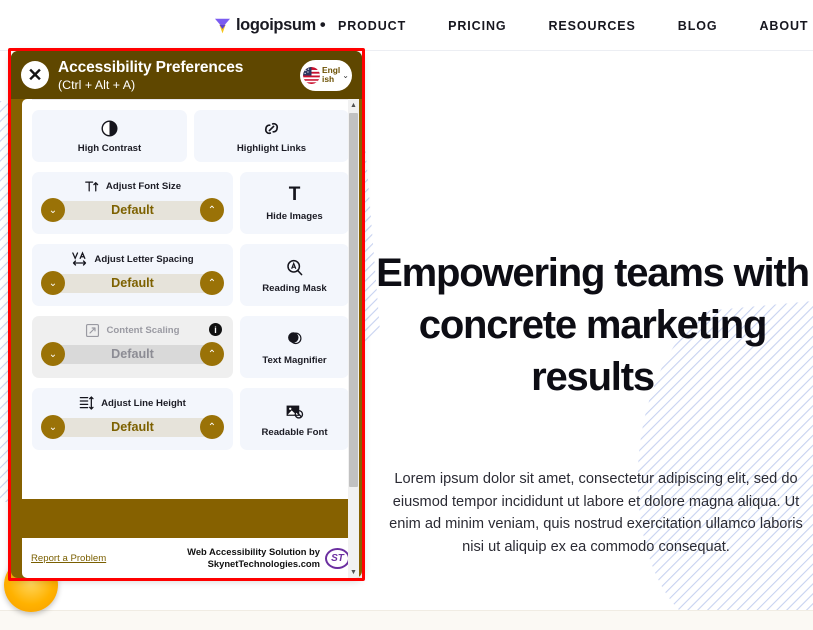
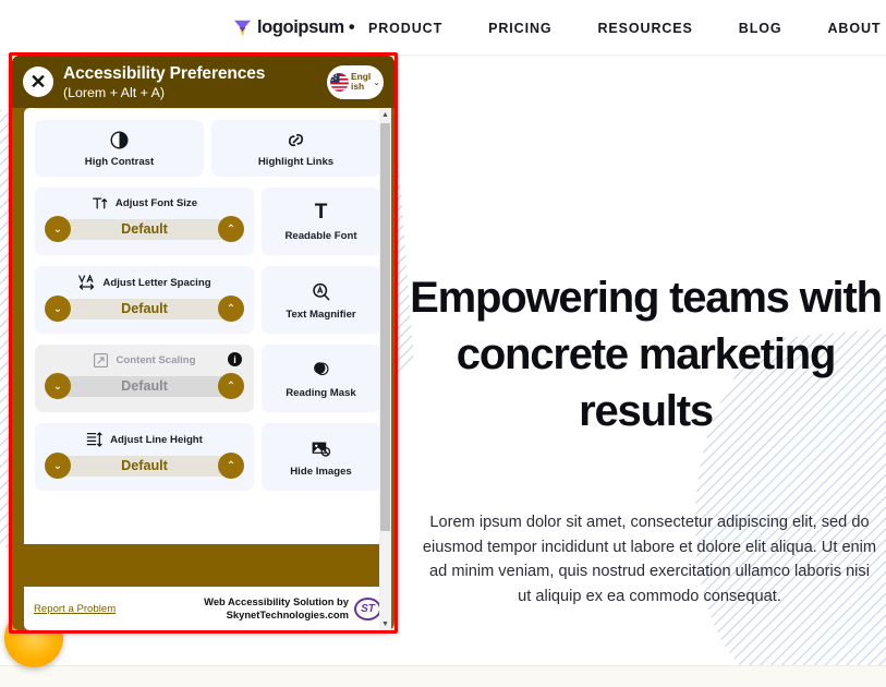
  logoipsum
  •
  PRODUCT
  PRICING
  RESOURCES
  BLOG
  ABOUT
  Empowering teams with concrete marketing results
- Lorem ipsum dolor sit amet, consectetur adipiscing elit, sed do eiusmod tempor incididunt ut labore et dolore magna aliqua. Ut enim ad minim veniam, quis nostrud exercitation ullamco laboris nisi ut aliquip ex ea commodo consequat.
+ Lorem ipsum dolor sit amet, consectetur adipiscing elit, sed do eiusmod tempor incididunt ut labore et dolore elit aliqua. Ut enim ad minim veniam, quis nostrud exercitation ullamco laboris nisi ut aliquip ex ea commodo consequat.
  ✕
  Accessibility Preferences
- (Ctrl + Alt + A)
+ (Lorem + Alt + A)
  English
  ⌄
  High Contrast
  Highlight Links
  Adjust Font Size
  ⌄
  Default
  ⌃
  T
- Hide Images
+ Readable Font
  Adjust Letter Spacing
  ⌄
  Default
  ⌃
- Reading Mask
+ Text Magnifier
  Content Scaling
  i
  ⌄
  Default
  ⌃
- Text Magnifier
+ Reading Mask
  Adjust Line Height
  ⌄
  Default
  ⌃
- Readable Font
+ Hide Images
  Report a Problem
  Web Accessibility Solution by
  SkynetTechnologies.com
  ST
